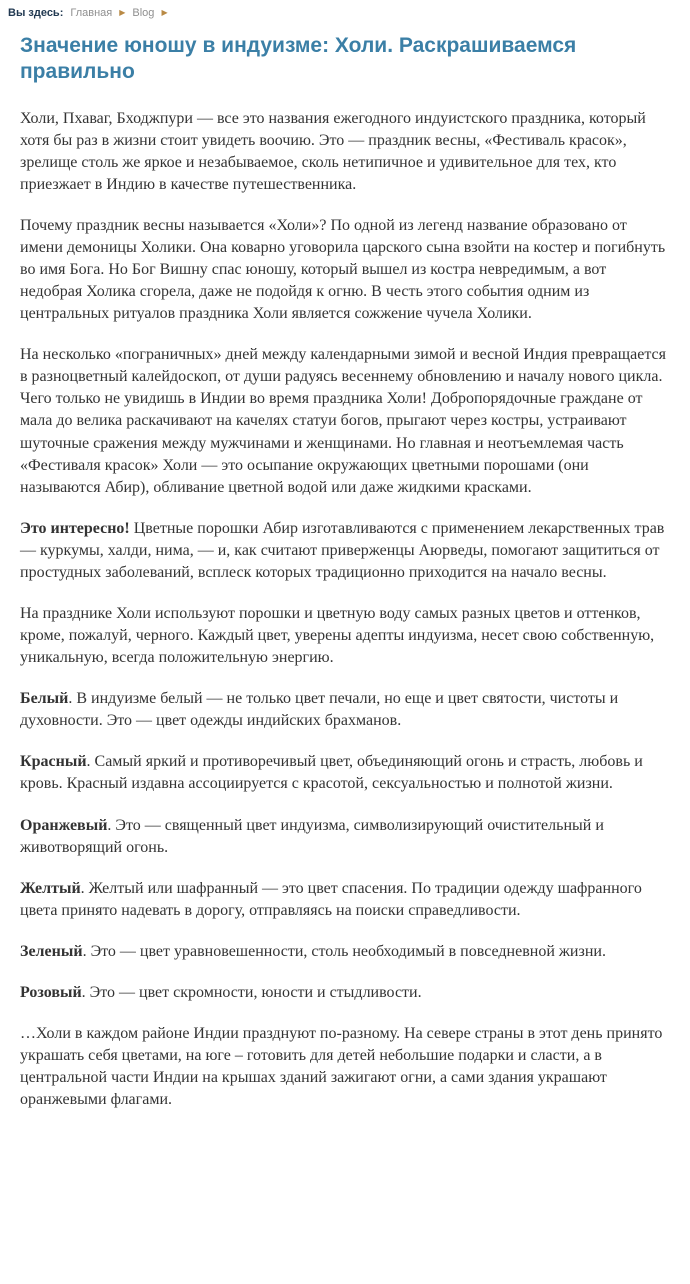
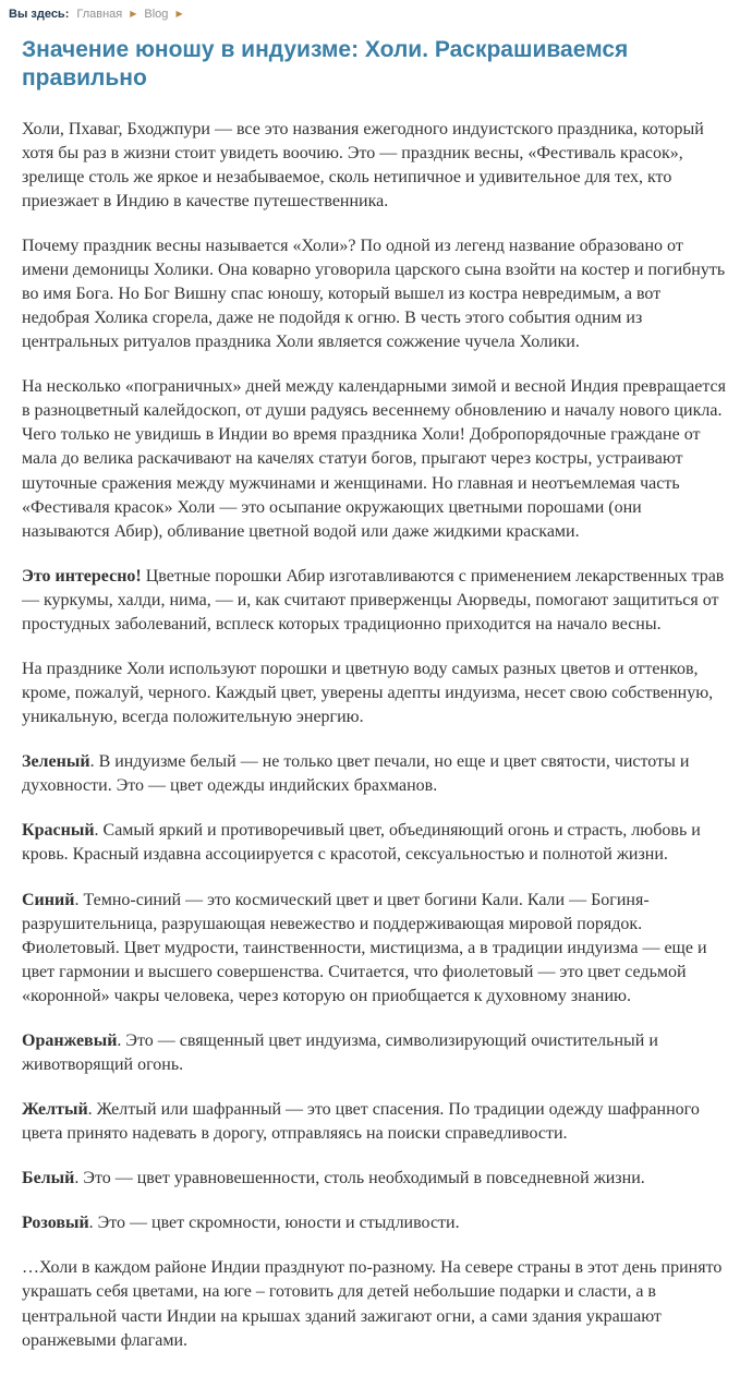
  Вы здесь:
  Главная
  ▶
  Blog
  ▶
  Значение юношу в индуизме: Холи. Раскрашиваемся правильно
  Холи, Пхаваг, Бходжпури — все это названия ежегодного индуистского праздника, который хотя бы раз в жизни стоит увидеть воочию. Это — праздник весны, «Фестиваль красок», зрелище столь же яркое и незабываемое, сколь нетипичное и удивительное для тех, кто приезжает в Индию в качестве путешественника.
  Почему праздник весны называется «Холи»? По одной из легенд название образовано от имени демоницы Холики. Она коварно уговорила царского сына взойти на костер и погибнуть во имя Бога. Но Бог Вишну спас юношу, который вышел из костра невредимым, а вот недобрая Холика сгорела, даже не подойдя к огню. В честь этого события одним из центральных ритуалов праздника Холи является сожжение чучела Холики.
  На несколько «пограничных» дней между календарными зимой и весной Индия превращается в разноцветный калейдоскоп, от души радуясь весеннему обновлению и началу нового цикла. Чего только не увидишь в Индии во время праздника Холи! Добропорядочные граждане от мала до велика раскачивают на качелях статуи богов, прыгают через костры, устраивают шуточные сражения между мужчинами и женщинами. Но главная и неотъемлемая часть «Фестиваля красок» Холи — это осыпание окружающих цветными порошами (они называются Абир), обливание цветной водой или даже жидкими красками.
  Это интересно! Цветные порошки Абир изготавливаются с применением лекарственных трав — куркумы, халди, нима, — и, как считают приверженцы Аюрведы, помогают защититься от простудных заболеваний, всплеск которых традиционно приходится на начало весны.
  На празднике Холи используют порошки и цветную воду самых разных цветов и оттенков, кроме, пожалуй, черного. Каждый цвет, уверены адепты индуизма, несет свою собственную, уникальную, всегда положительную энергию.
- Белый. В индуизме белый — не только цвет печали, но еще и цвет святости, чистоты и духовности. Это — цвет одежды индийских брахманов.
+ Зеленый. В индуизме белый — не только цвет печали, но еще и цвет святости, чистоты и духовности. Это — цвет одежды индийских брахманов.
  Красный. Самый яркий и противоречивый цвет, объединяющий огонь и страсть, любовь и кровь. Красный издавна ассоциируется с красотой, сексуальностью и полнотой жизни.
+ Синий. Темно-синий — это космический цвет и цвет богини Кали. Кали — Богиня-разрушительница, разрушающая невежество и поддерживающая мировой порядок. Фиолетовый. Цвет мудрости, таинственности, мистицизма, а в традиции индуизма — еще и цвет гармонии и высшего совершенства. Считается, что фиолетовый — это цвет седьмой «коронной» чакры человека, через которую он приобщается к духовному знанию.
  Оранжевый. Это — священный цвет индуизма, символизирующий очистительный и животворящий огонь.
  Желтый. Желтый или шафранный — это цвет спасения. По традиции одежду шафранного цвета принято надевать в дорогу, отправляясь на поиски справедливости.
- Зеленый. Это — цвет уравновешенности, столь необходимый в повседневной жизни.
+ Белый. Это — цвет уравновешенности, столь необходимый в повседневной жизни.
  Розовый. Это — цвет скромности, юности и стыдливости.
  …Холи в каждом районе Индии празднуют по-разному. На севере страны в этот день принято украшать себя цветами, на юге – готовить для детей небольшие подарки и сласти, а в центральной части Индии на крышах зданий зажигают огни, а сами здания украшают оранжевыми флагами.
